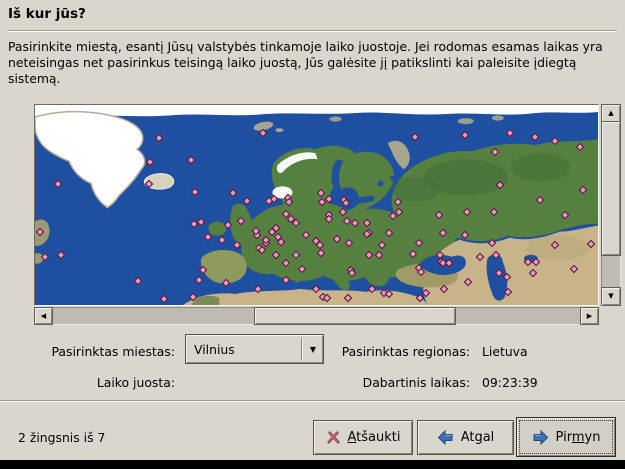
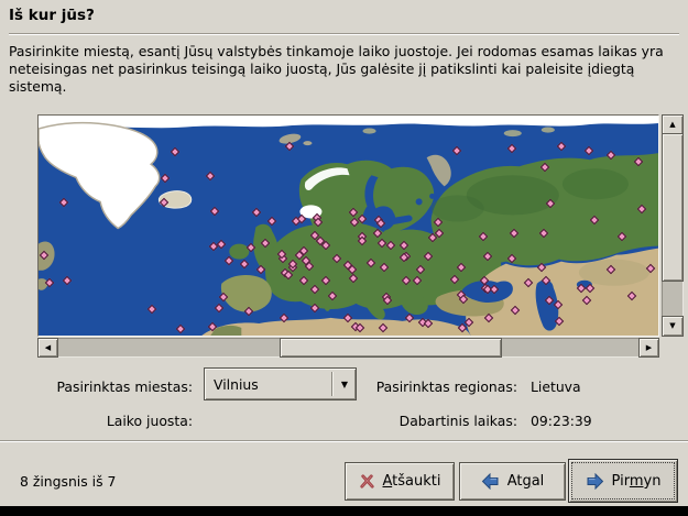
  Iš kur jūs?
  Pasirinkite miestą, esantį Jūsų valstybės tinkamoje laiko juostoje. Jei rodomas esamas laikas yra neteisingas net pasirinkus teisingą laiko juostą, Jūs galėsite jį patikslinti kai paleisite įdiegtą sistemą.
  ▲
  ▼
  ◀
  ▶
  Pasirinktas miestas:
  Vilnius
  ▼
  Pasirinktas regionas:
  Lietuva
  Laiko juosta:
  Dabartinis laikas:
  09:23:39
- 2 žingsnis iš 7
+ 8 žingsnis iš 7
  Atšaukti
  Atgal
  Pirmyn
